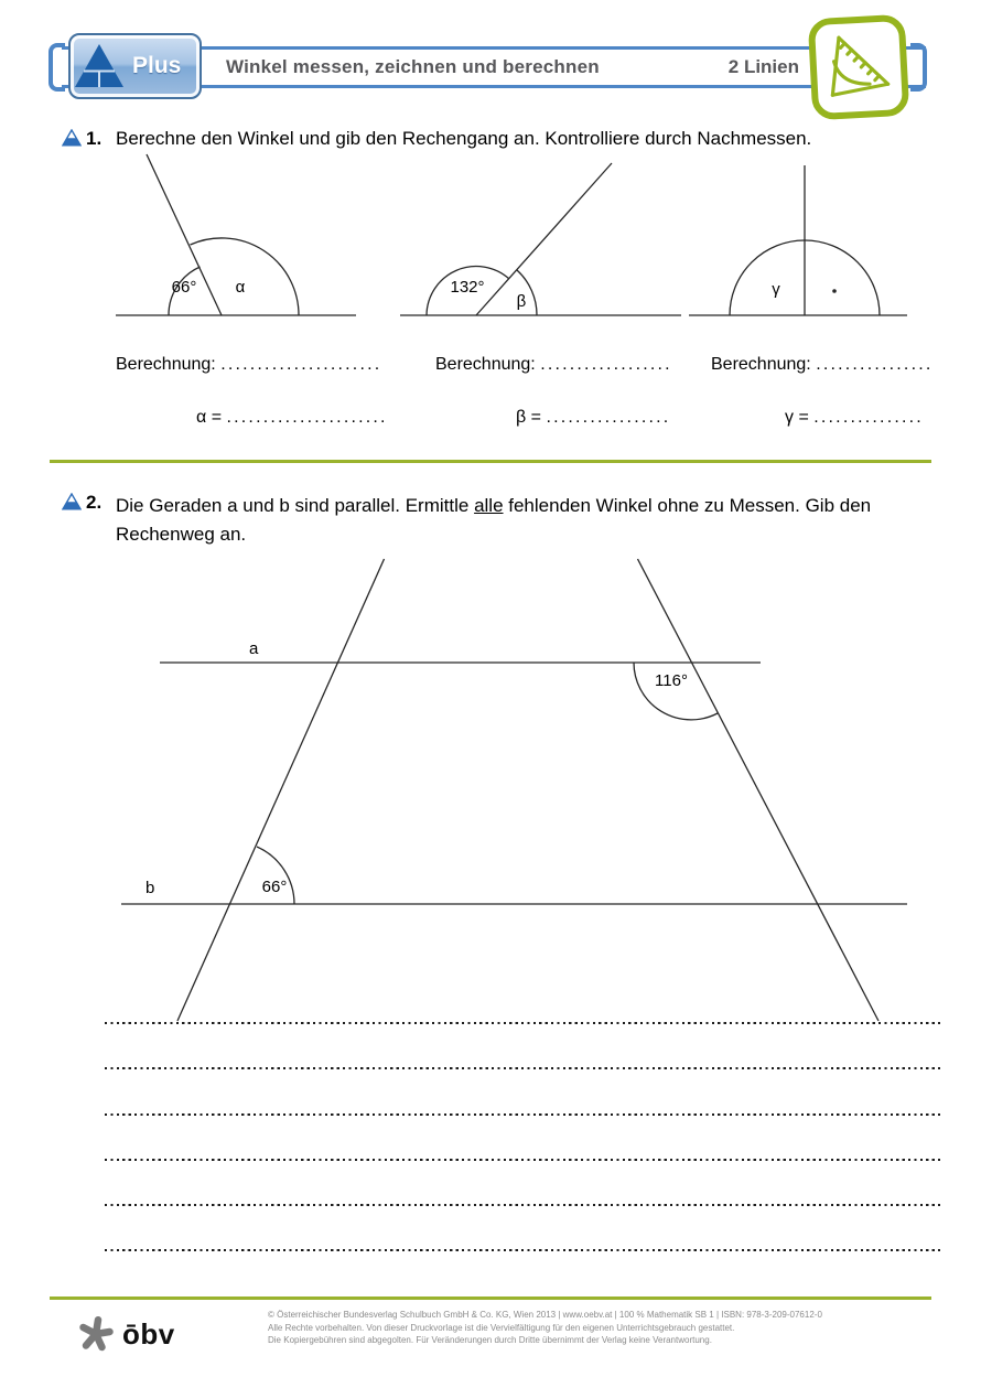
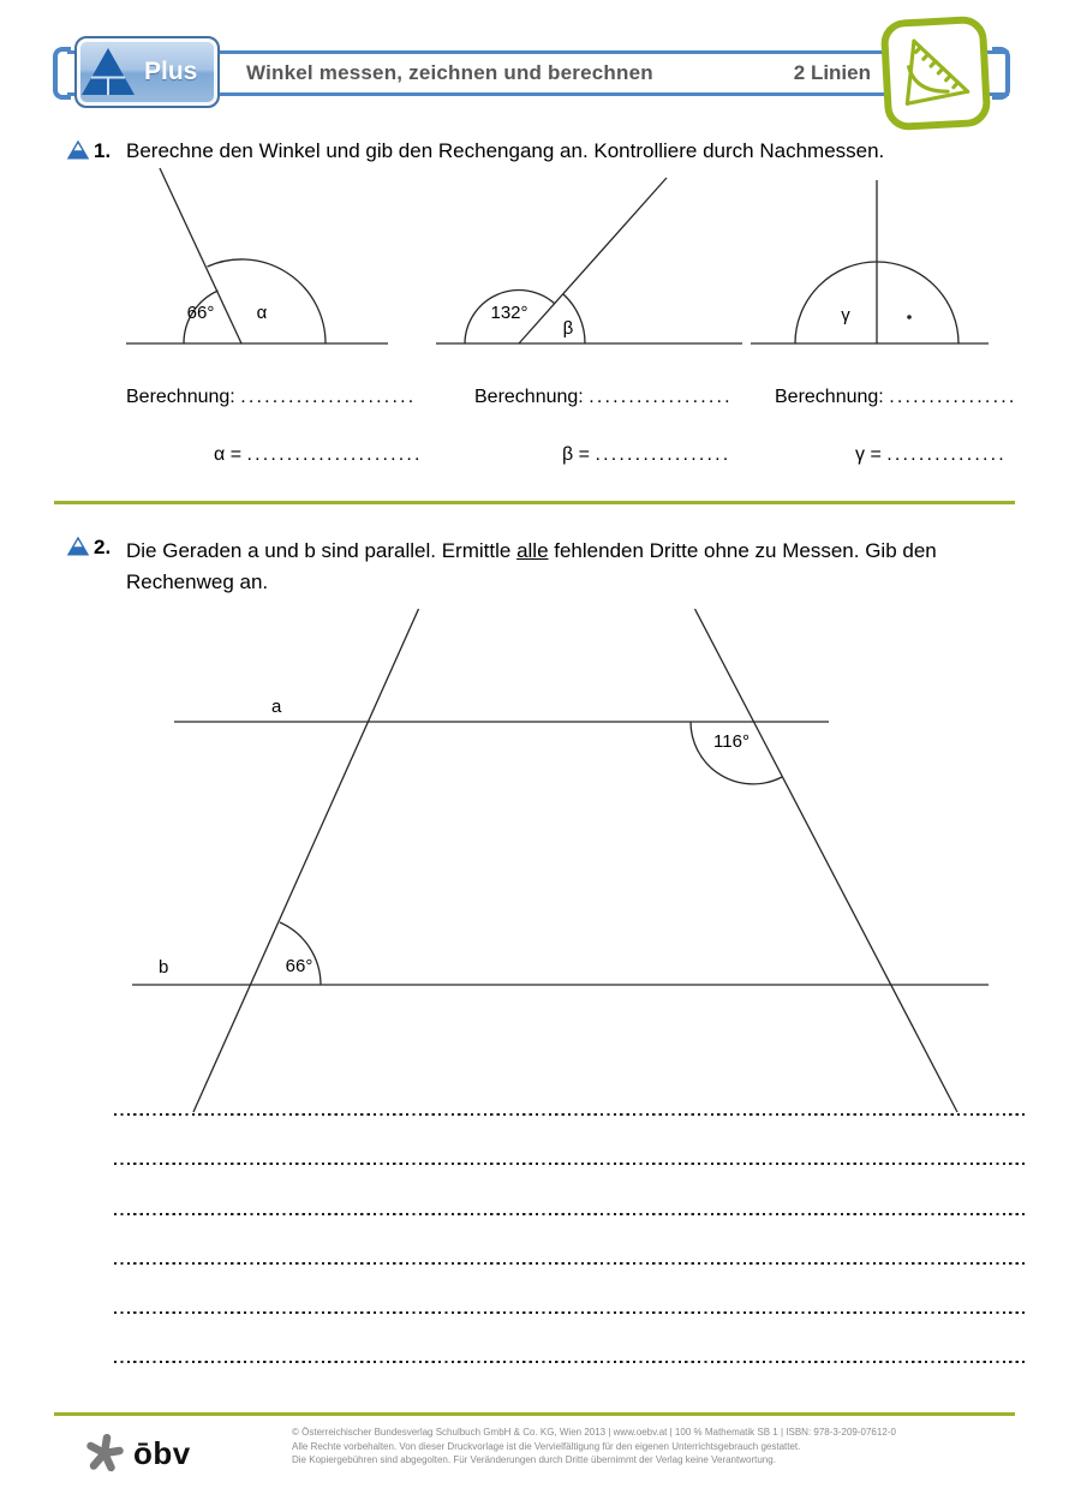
  Plus
  Winkel messen, zeichnen und berechnen
  2 Linien
  1.
  Berechne den Winkel und gib den Rechengang an. Kontrolliere durch Nachmessen.
  66°
  α
  132°
  β
  γ
  Berechnung: ......................
  Berechnung: ..................
  Berechnung: ................
  α = ......................
  β = .................
  γ = ...............
  2.
- Die Geraden a und b sind parallel. Ermittle alle fehlenden Winkel ohne zu Messen. Gib den
+ Die Geraden a und b sind parallel. Ermittle alle fehlenden Dritte ohne zu Messen. Gib den
  Rechenweg an.
  a
  b
  116°
  66°
  ōbv
  © Österreichischer Bundesverlag Schulbuch GmbH & Co. KG, Wien 2013 | www.oebv.at | 100 % Mathematik SB 1 | ISBN: 978-3-209-07612-0
  Alle Rechte vorbehalten. Von dieser Druckvorlage ist die Vervielfältigung für den eigenen Unterrichtsgebrauch gestattet.
  Die Kopiergebühren sind abgegolten. Für Veränderungen durch Dritte übernimmt der Verlag keine Verantwortung.
